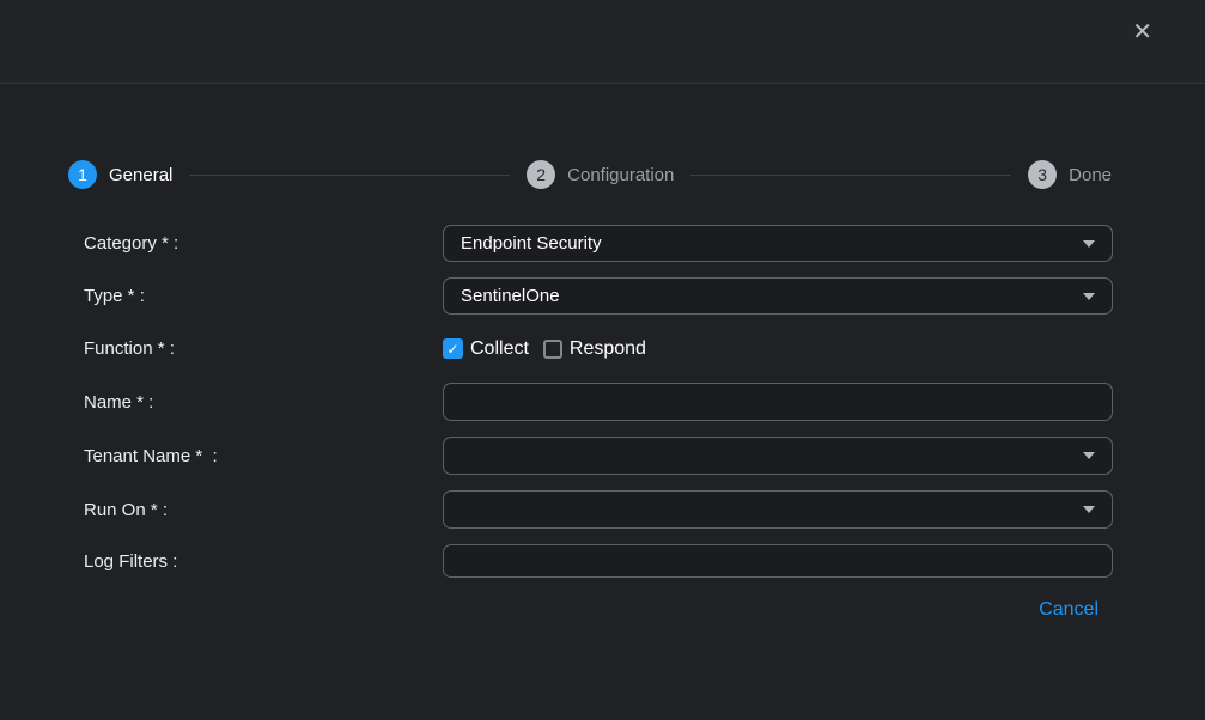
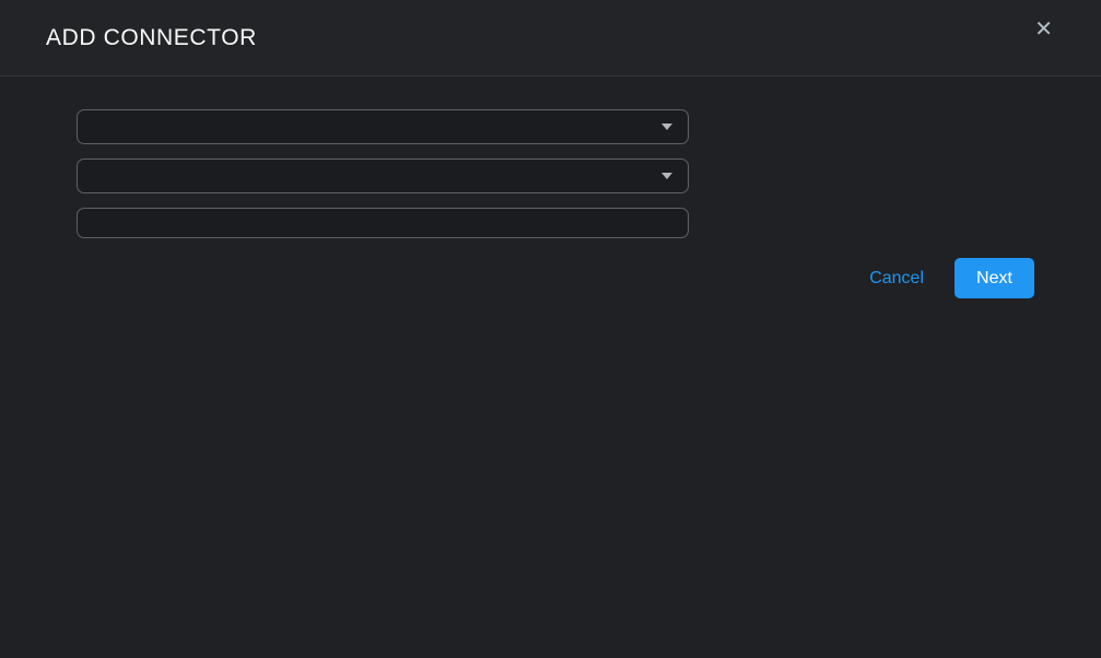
+ ADD CONNECTOR
  ✕
- 1
- General
- 2
- Configuration
- 3
- Done
- Category * :
- Endpoint Security
- Type * :
- SentinelOne
- Function * :
- ✓
- Collect
- Respond
- Name * :
- Tenant Name * :
- Run On * :
- Log Filters :
  Cancel
+ Next
